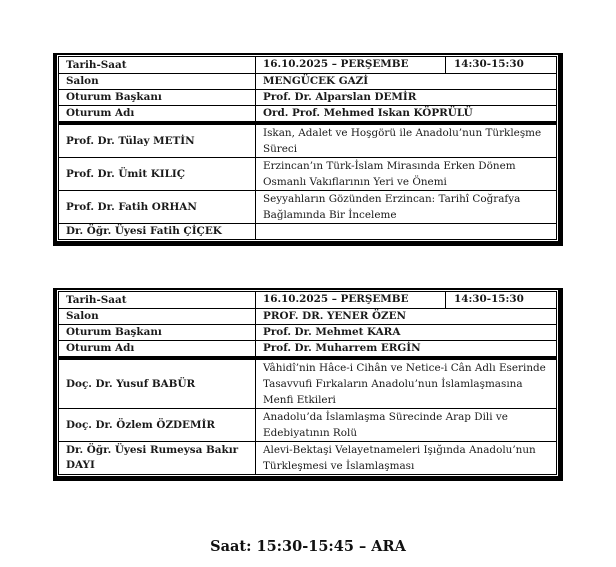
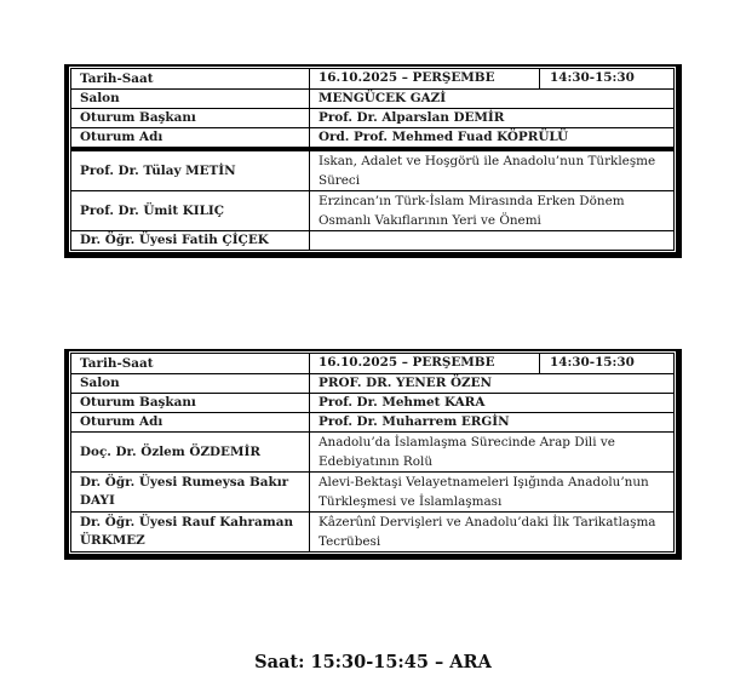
  Tarih-Saat
  16.10.2025 – PERŞEMBE
  14:30-15:30
  Salon
  MENGÜCEK GAZİ
  Oturum Başkanı
  Prof. Dr. Alparslan DEMİR
  Oturum Adı
- Ord. Prof. Mehmed Iskan KÖPRÜLÜ
+ Ord. Prof. Mehmed Fuad KÖPRÜLÜ
  Prof. Dr. Tülay METİN
  Iskan, Adalet ve Hoşgörü ile Anadolu’nun Türkleşme Süreci
  Prof. Dr. Ümit KILIÇ
  Erzincan’ın Türk-İslam Mirasında Erken Dönem Osmanlı Vakıflarının Yeri ve Önemi
- Prof. Dr. Fatih ORHAN
- Seyyahların Gözünden Erzincan: Tarihî Coğrafya Bağlamında Bir İnceleme
  Dr. Öğr. Üyesi Fatih ÇİÇEK
  Tarih-Saat
  16.10.2025 – PERŞEMBE
  14:30-15:30
  Salon
  PROF. DR. YENER ÖZEN
  Oturum Başkanı
  Prof. Dr. Mehmet KARA
  Oturum Adı
  Prof. Dr. Muharrem ERGİN
- Doç. Dr. Yusuf BABÜR
- Vâhidî’nin Hâce-i Cihân ve Netice-i Cân Adlı Eserinde Tasavvufi Fırkaların Anadolu’nun İslamlaşmasına Menfi Etkileri
  Doç. Dr. Özlem ÖZDEMİR
  Anadolu’da İslamlaşma Sürecinde Arap Dili ve Edebiyatının Rolü
  Dr. Öğr. Üyesi Rumeysa Bakır DAYI
  Alevi-Bektaşi Velayetnameleri Işığında Anadolu’nun Türkleşmesi ve İslamlaşması
+ Dr. Öğr. Üyesi Rauf Kahraman ÜRKMEZ
+ Kâzerûnî Dervişleri ve Anadolu’daki İlk Tarikatlaşma Tecrübesi
  Saat: 15:30-15:45 – ARA
